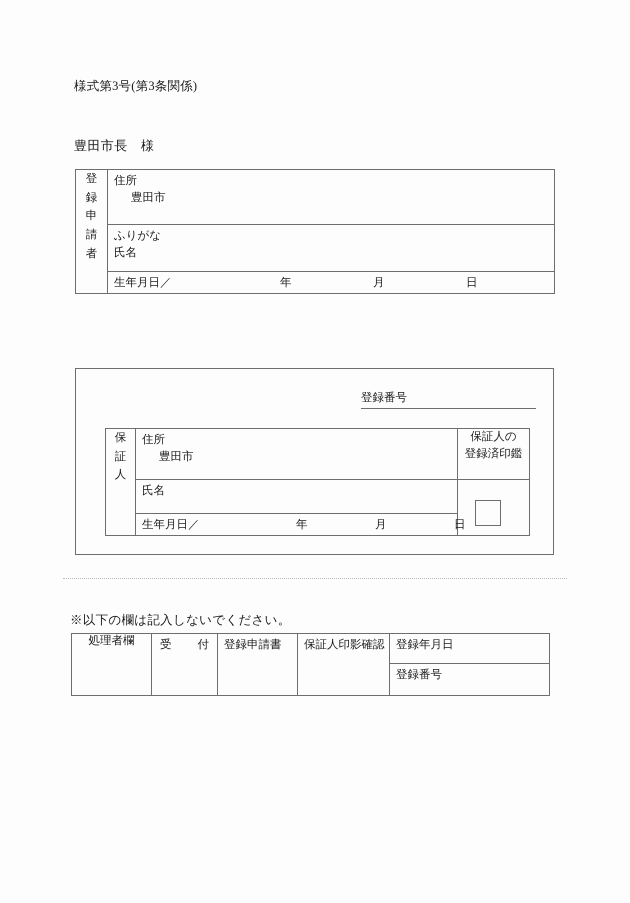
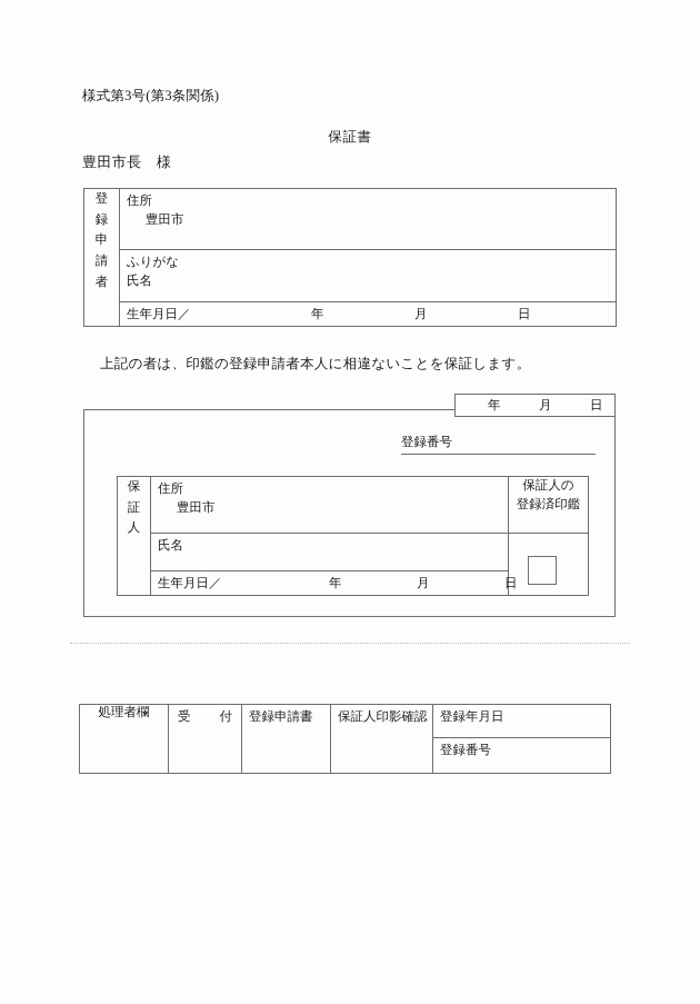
  様式第3号(第3条関係)
+ 保証書
  豊田市長 様
  登 録 申 請 者	住所 豊田市
  ふりがな 氏名
  生年月日／ 年 月 日
+ 上記の者は、印鑑の登録申請者本人に相違ないことを保証します。
+ 年
+ 月
+ 日
  登録番号
  保 証 人	住所 豊田市	保証人の 登録済印鑑
  氏名
  生年月日／ 年 月 日
- ※以下の欄は記入しないでください。
  処理者欄	受 付	登録申請書	保証人印影確認	登録年月日
  登録番号
